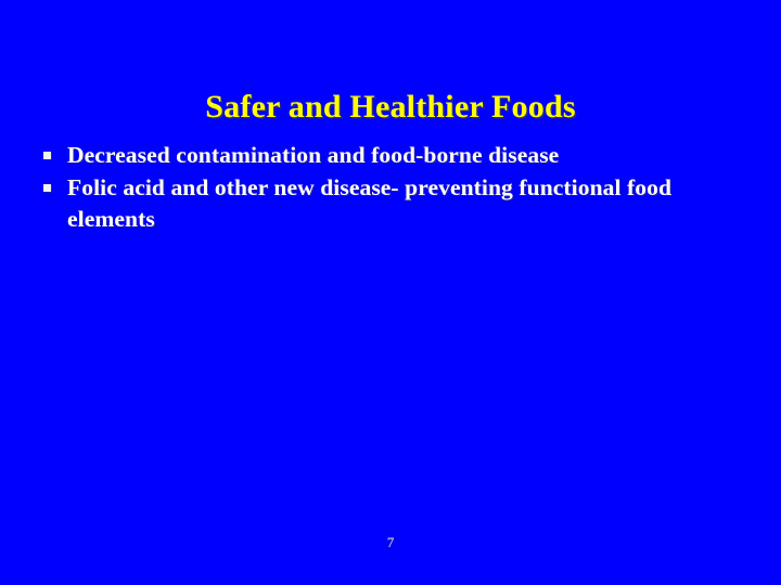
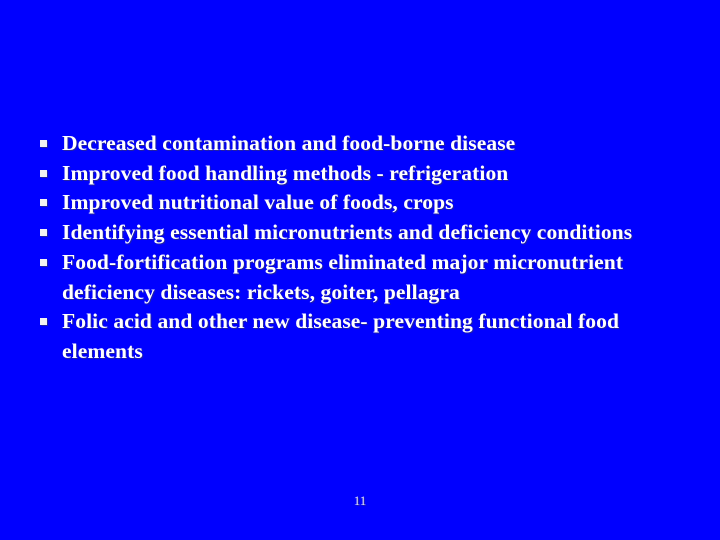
- Safer and Healthier Foods
  Decreased contamination and food-borne disease
+ Improved food handling methods - refrigeration
+ Improved nutritional value of foods, crops
+ Identifying essential micronutrients and deficiency conditions
+ Food-fortification programs eliminated major micronutrient deficiency diseases: rickets, goiter, pellagra
  Folic acid and other new disease- preventing functional food elements
- 7
+ 11
